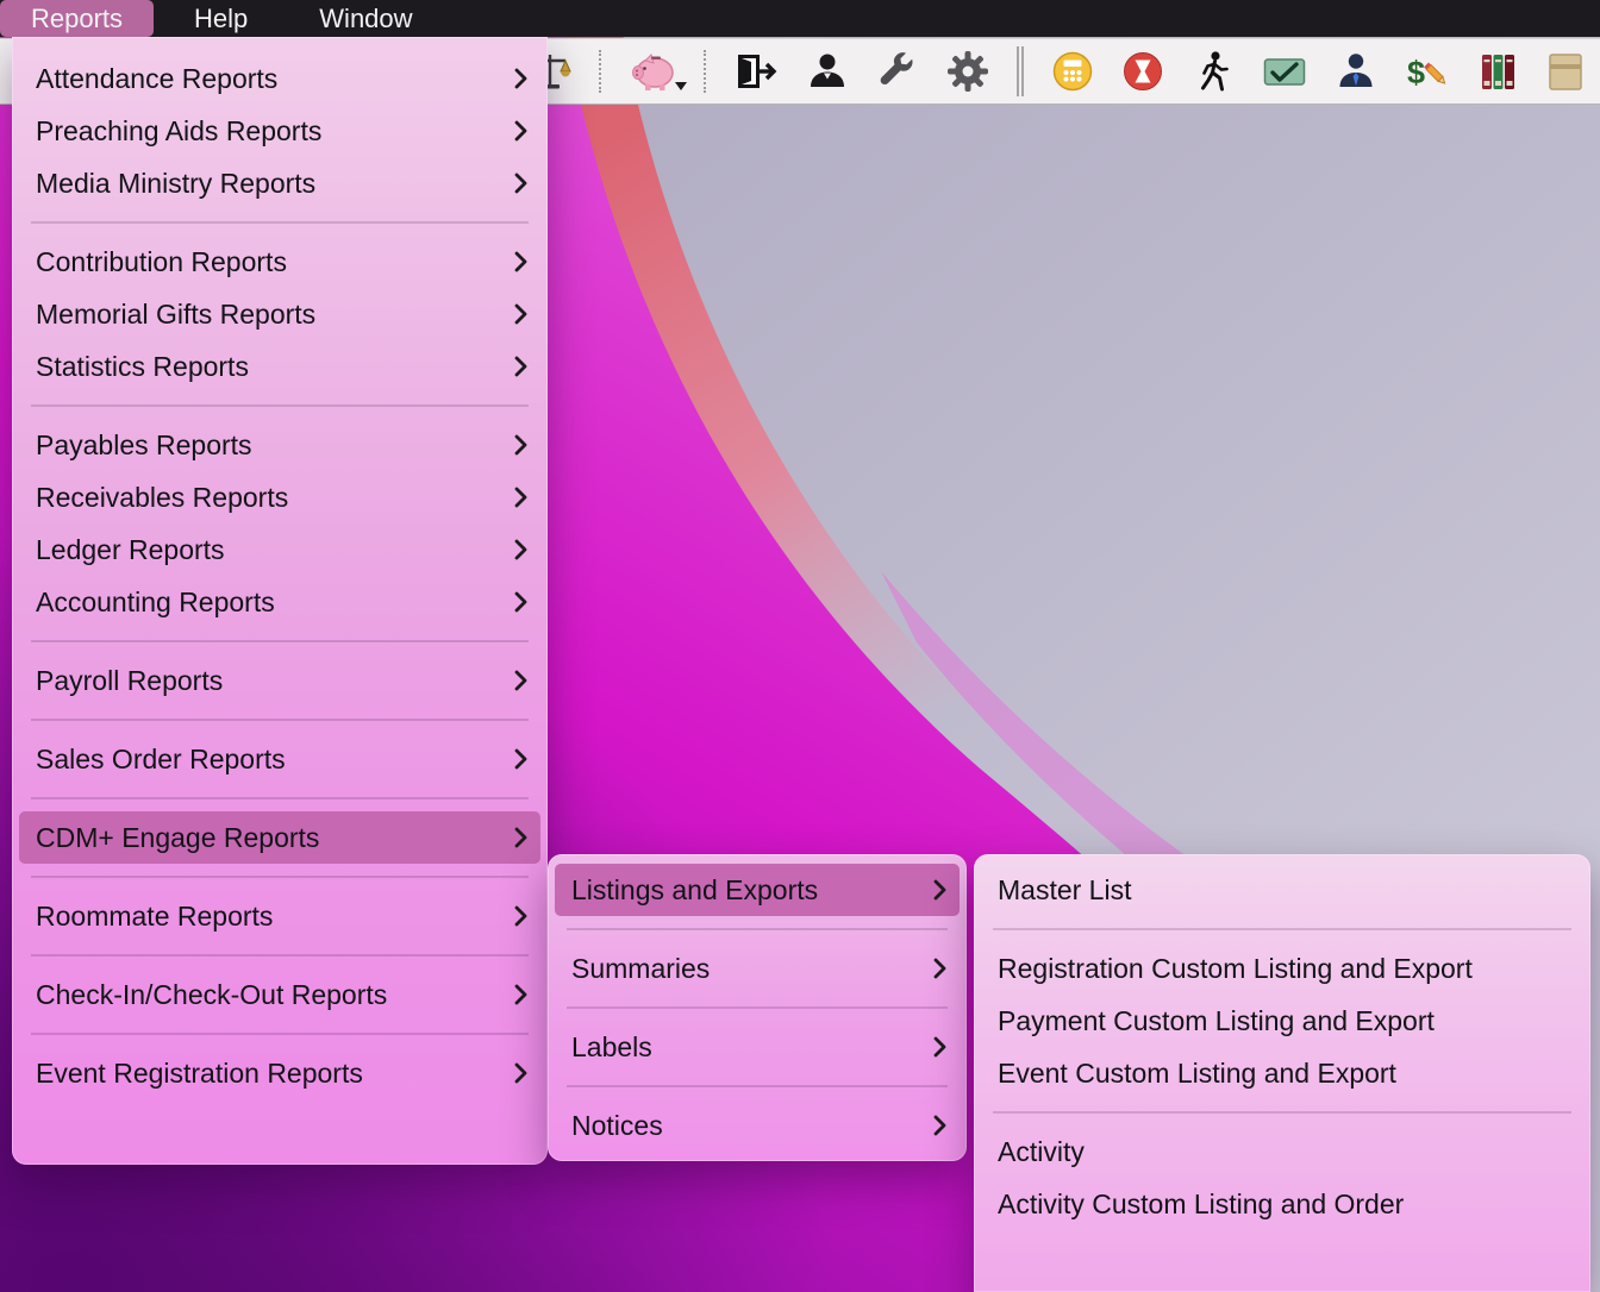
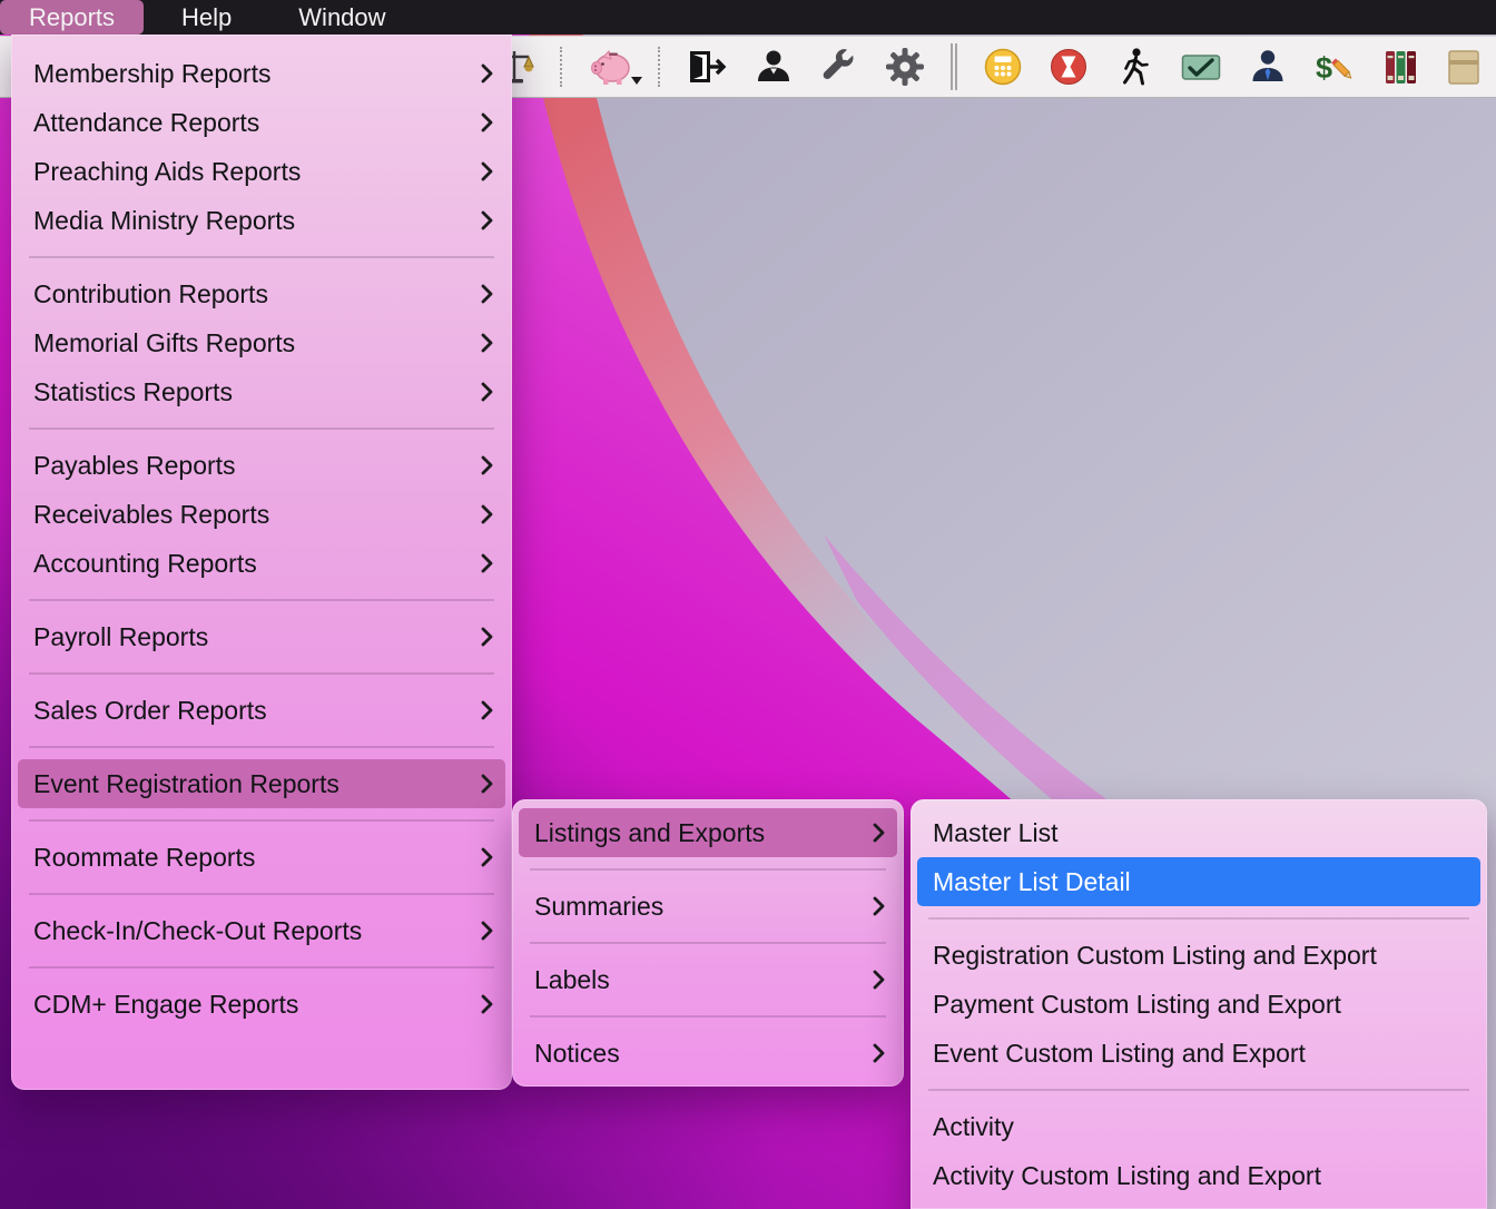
  $
  Reports
  Help
  Window
+ Membership Reports
  Attendance Reports
  Preaching Aids Reports
  Media Ministry Reports
  Contribution Reports
  Memorial Gifts Reports
  Statistics Reports
  Payables Reports
  Receivables Reports
- Ledger Reports
  Accounting Reports
  Payroll Reports
  Sales Order Reports
- CDM+ Engage Reports
+ Event Registration Reports
  Roommate Reports
  Check-In/Check-Out Reports
- Event Registration Reports
+ CDM+ Engage Reports
  Listings and Exports
  Summaries
  Labels
  Notices
  Master List
+ Master List Detail
  Registration Custom Listing and Export
  Payment Custom Listing and Export
  Event Custom Listing and Export
  Activity
- Activity Custom Listing and Order
+ Activity Custom Listing and Export
